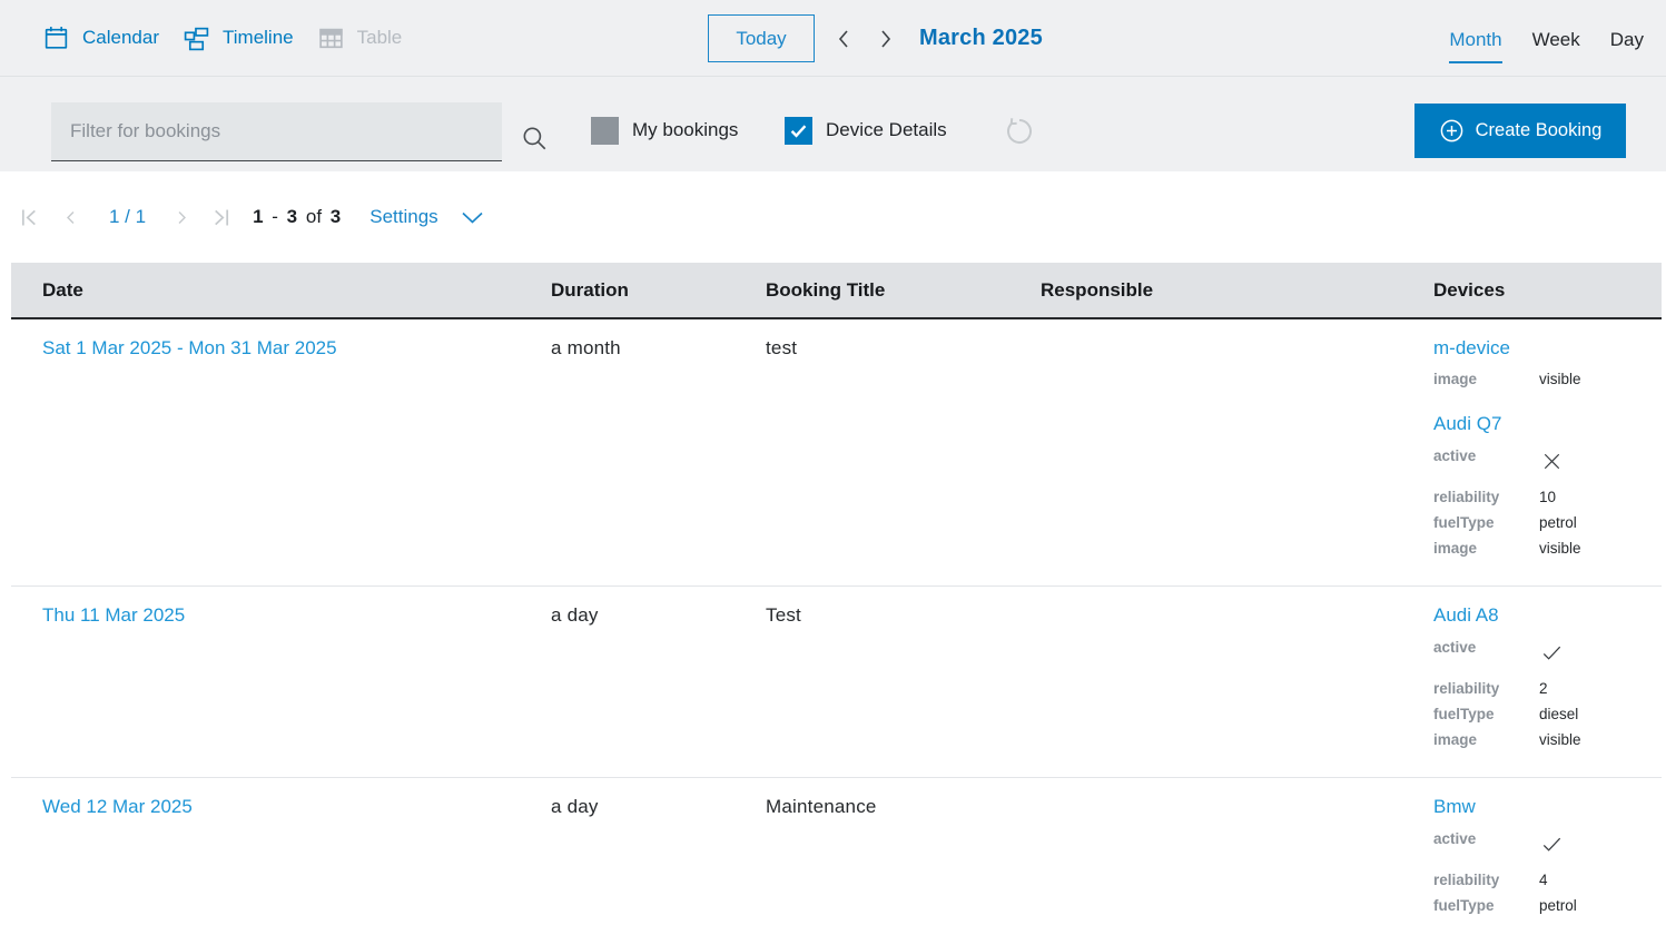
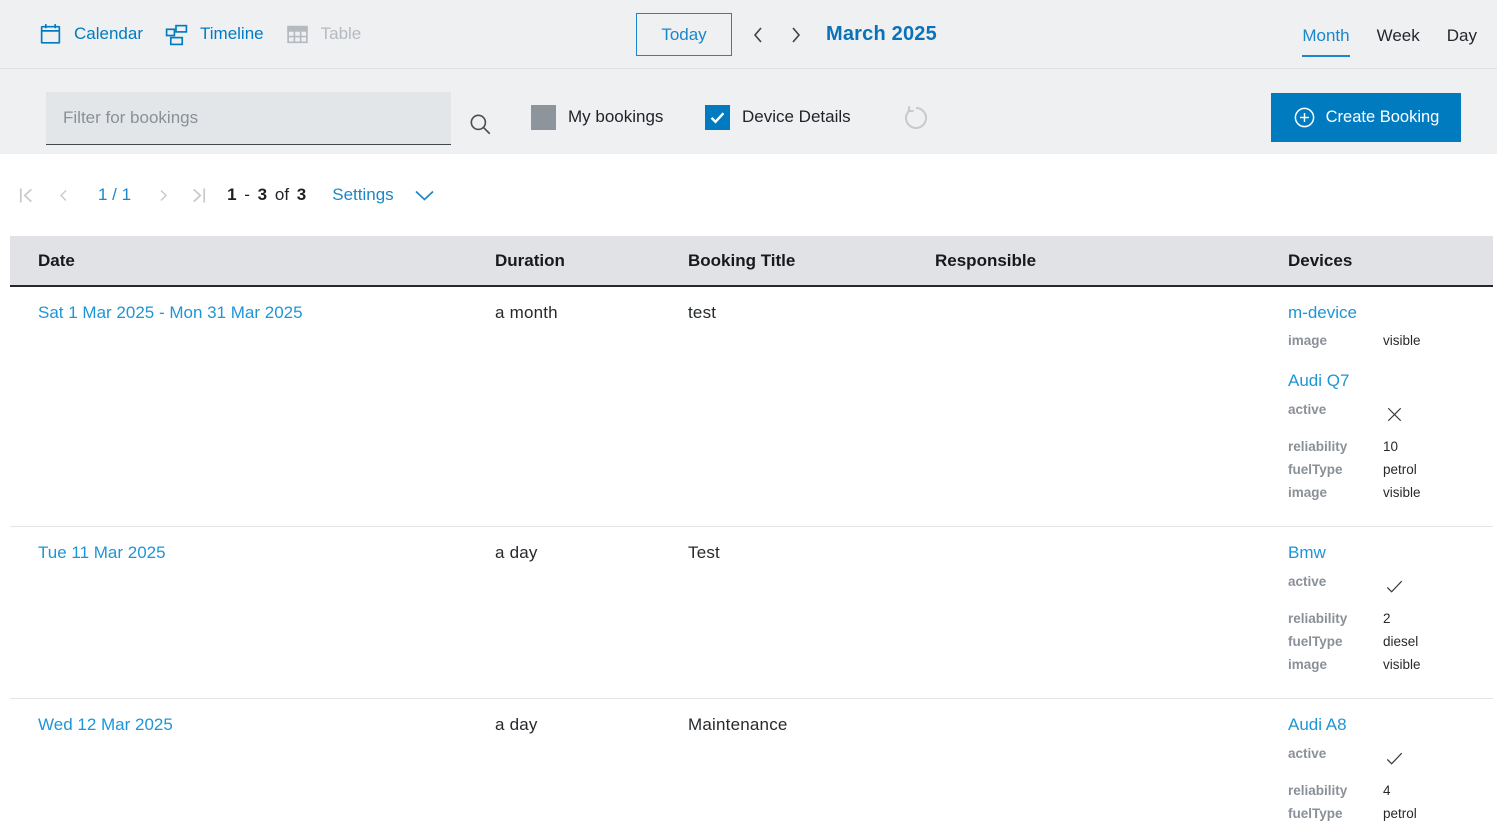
  Calendar
  Timeline
  Table
  Today
  March 2025
  Month
  Week
  Day
  Filter for bookings
  My bookings
  Device Details
  Create Booking
  1 / 1
  1 - 3 of 3
  Settings
  Date
  Duration
  Booking Title
  Responsible
  Devices
  Sat 1 Mar 2025 - Mon 31 Mar 2025
  a month
  test
  m-device
  image
  visible
  Audi Q7
  active
  reliability
  10
  fuelType
  petrol
  image
  visible
- Thu 11 Mar 2025
+ Tue 11 Mar 2025
  a day
  Test
- Audi A8
+ Bmw
  active
  reliability
  2
  fuelType
  diesel
  image
  visible
  Wed 12 Mar 2025
  a day
  Maintenance
- Bmw
+ Audi A8
  active
  reliability
  4
  fuelType
  petrol
